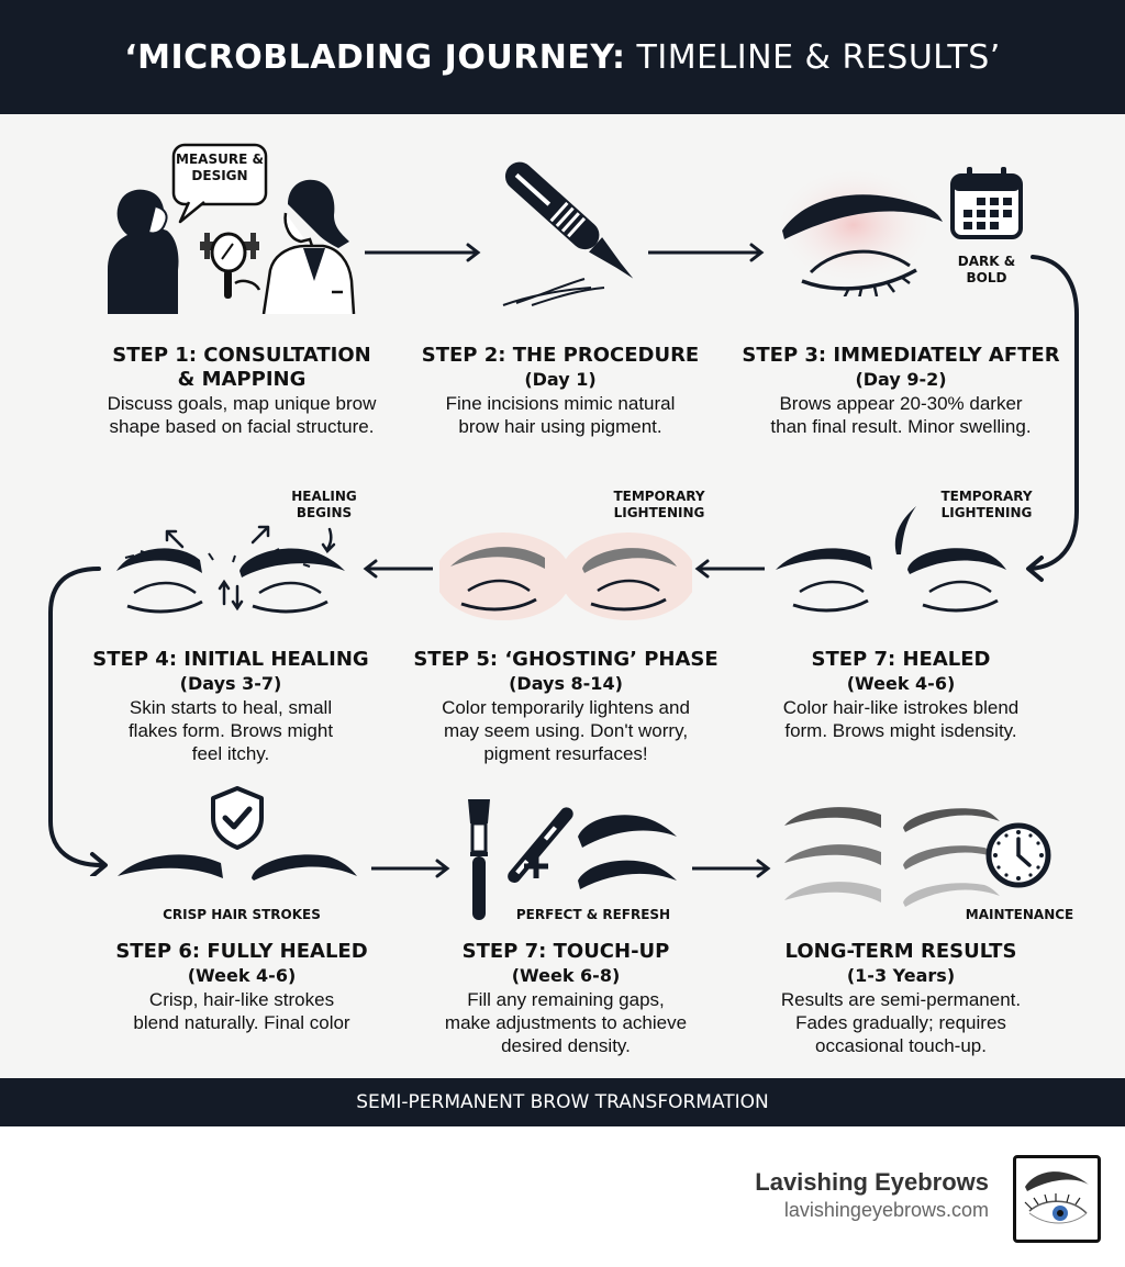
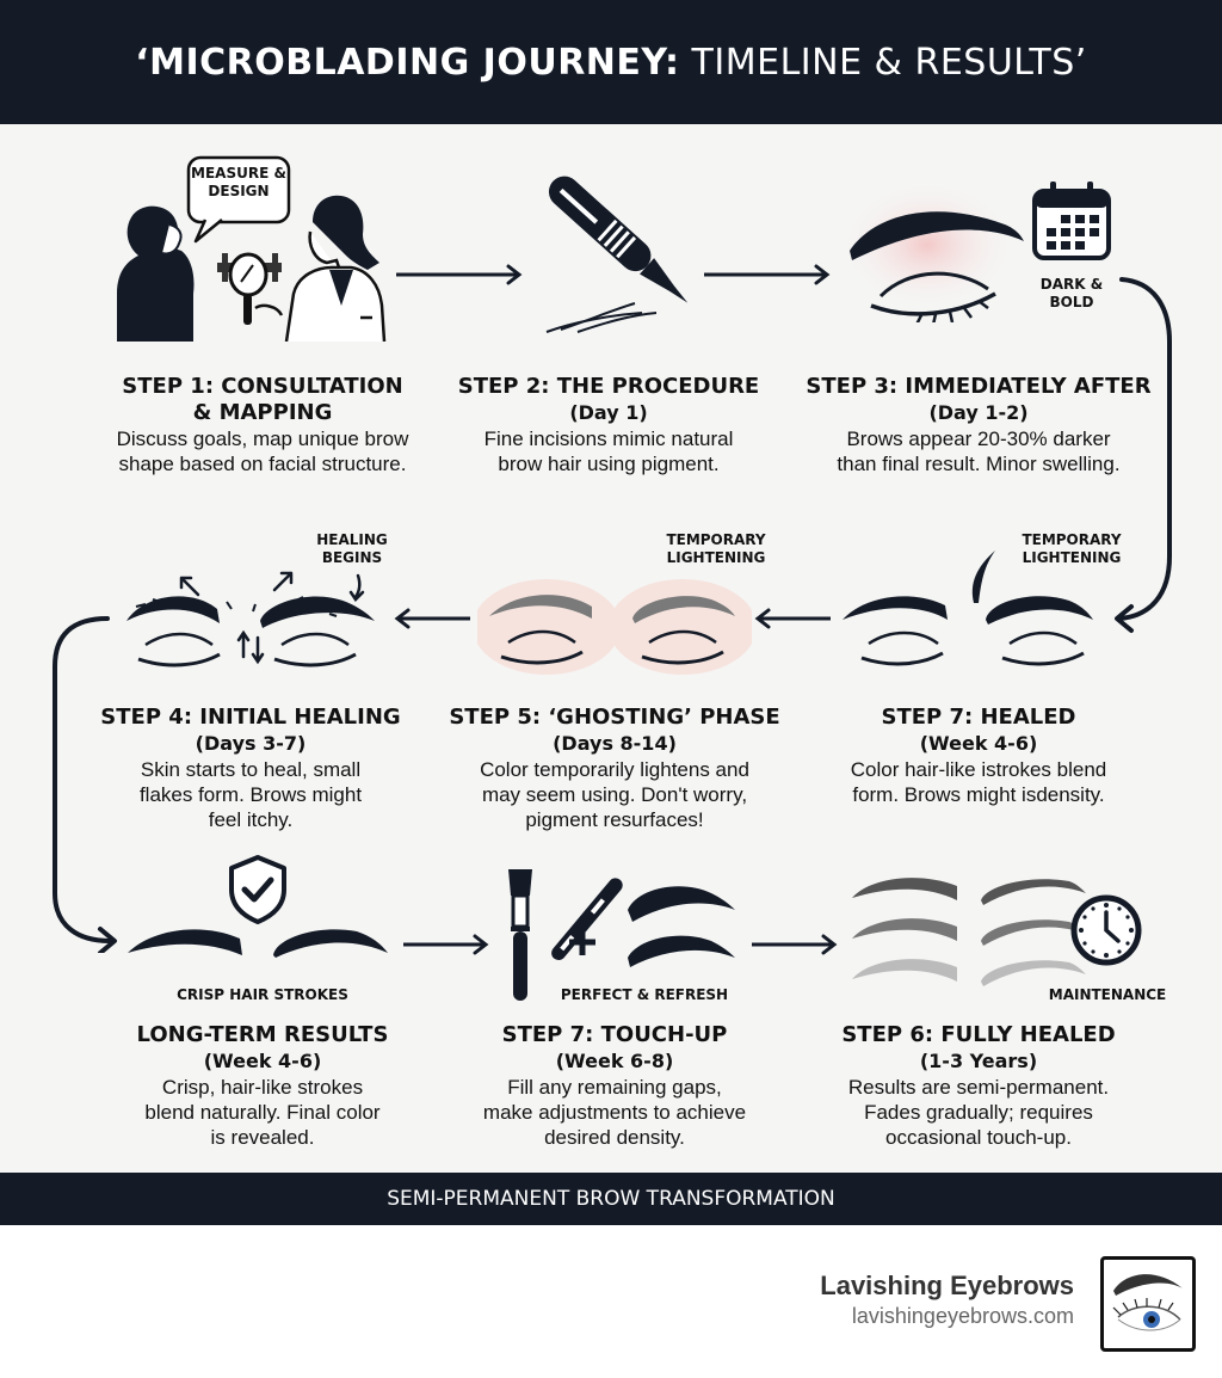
  ‘MICROBLADING JOURNEY: TIMELINE & RESULTS’
  MEASURE & DESIGN
  DARK & BOLD
  STEP 1: CONSULTATION
  & MAPPING
  Discuss goals, map unique brow
  shape based on facial structure.
  STEP 2: THE PROCEDURE
  (Day 1)
  Fine incisions mimic natural
  brow hair using pigment.
  STEP 3: IMMEDIATELY AFTER
- (Day 9-2)
+ (Day 1-2)
  Brows appear 20-30% darker
  than final result. Minor swelling.
  HEALING BEGINS
  TEMPORARY LIGHTENING
  TEMPORARY LIGHTENING
  STEP 4: INITIAL HEALING
  (Days 3-7)
  Skin starts to heal, small
  flakes form. Brows might
  feel itchy.
  STEP 5: ‘GHOSTING’ PHASE
  (Days 8-14)
  Color temporarily lightens and
  may seem using. Don't worry,
  pigment resurfaces!
  STEP 7: HEALED
  (Week 4-6)
  Color hair-like istrokes blend
  form. Brows might isdensity.
  CRISP HAIR STROKES
  PERFECT & REFRESH
  MAINTENANCE
- STEP 6: FULLY HEALED
+ LONG-TERM RESULTS
  (Week 4-6)
  Crisp, hair-like strokes
  blend naturally. Final color
+ is revealed.
  STEP 7: TOUCH-UP
  (Week 6-8)
  Fill any remaining gaps,
  make adjustments to achieve
  desired density.
- LONG-TERM RESULTS
+ STEP 6: FULLY HEALED
  (1-3 Years)
  Results are semi-permanent.
  Fades gradually; requires
  occasional touch-up.
  SEMI-PERMANENT BROW TRANSFORMATION
  Lavishing Eyebrows
  lavishingeyebrows.com
